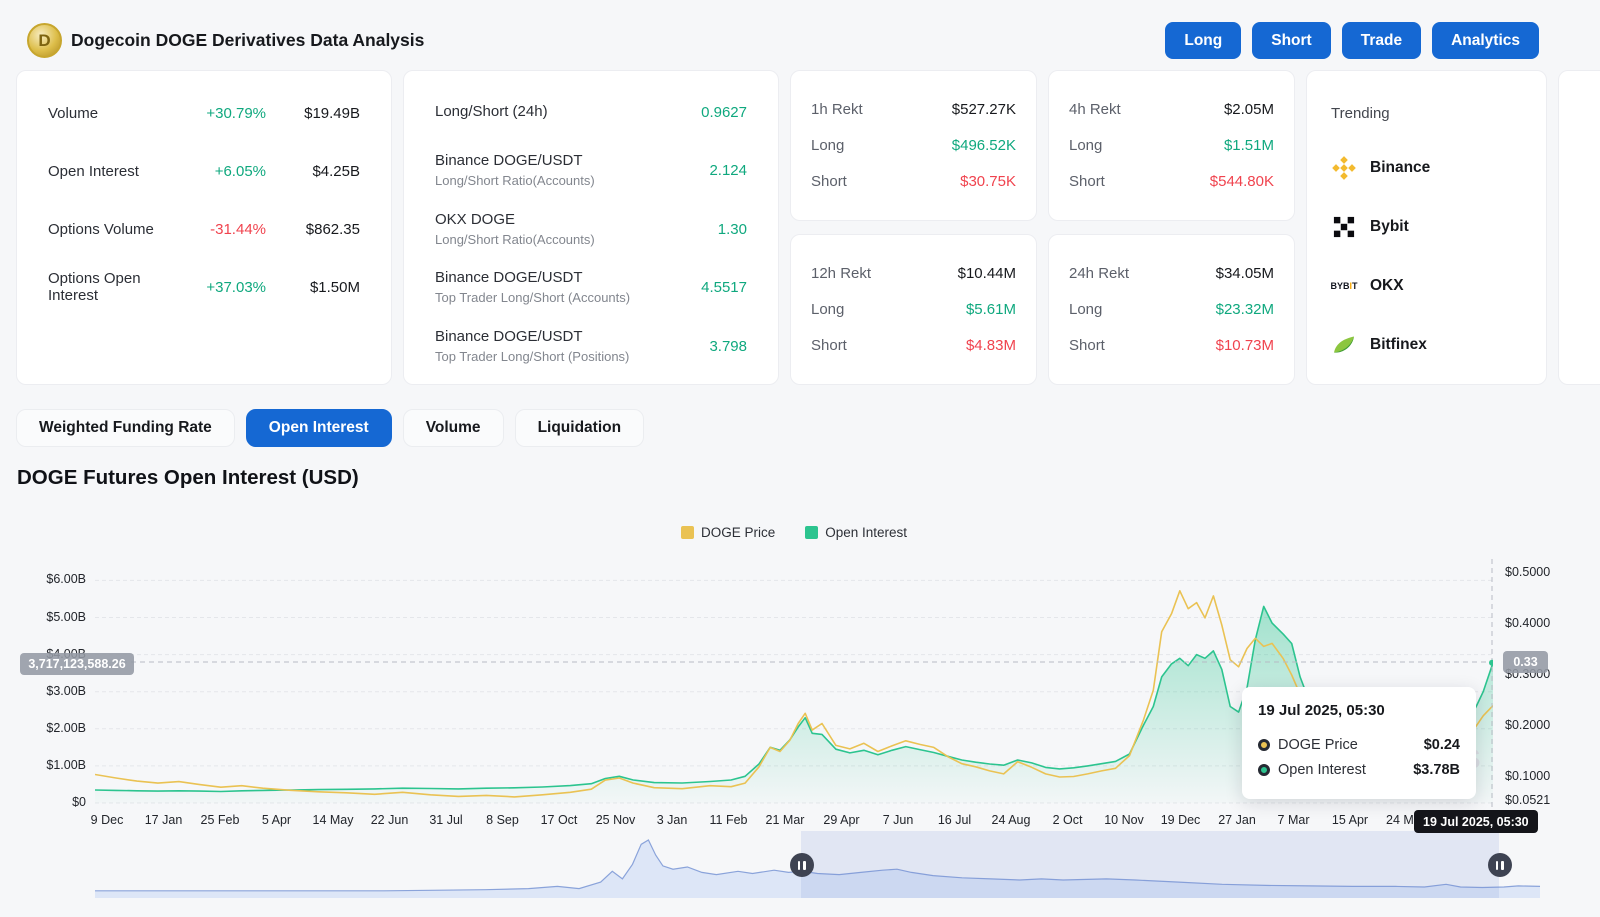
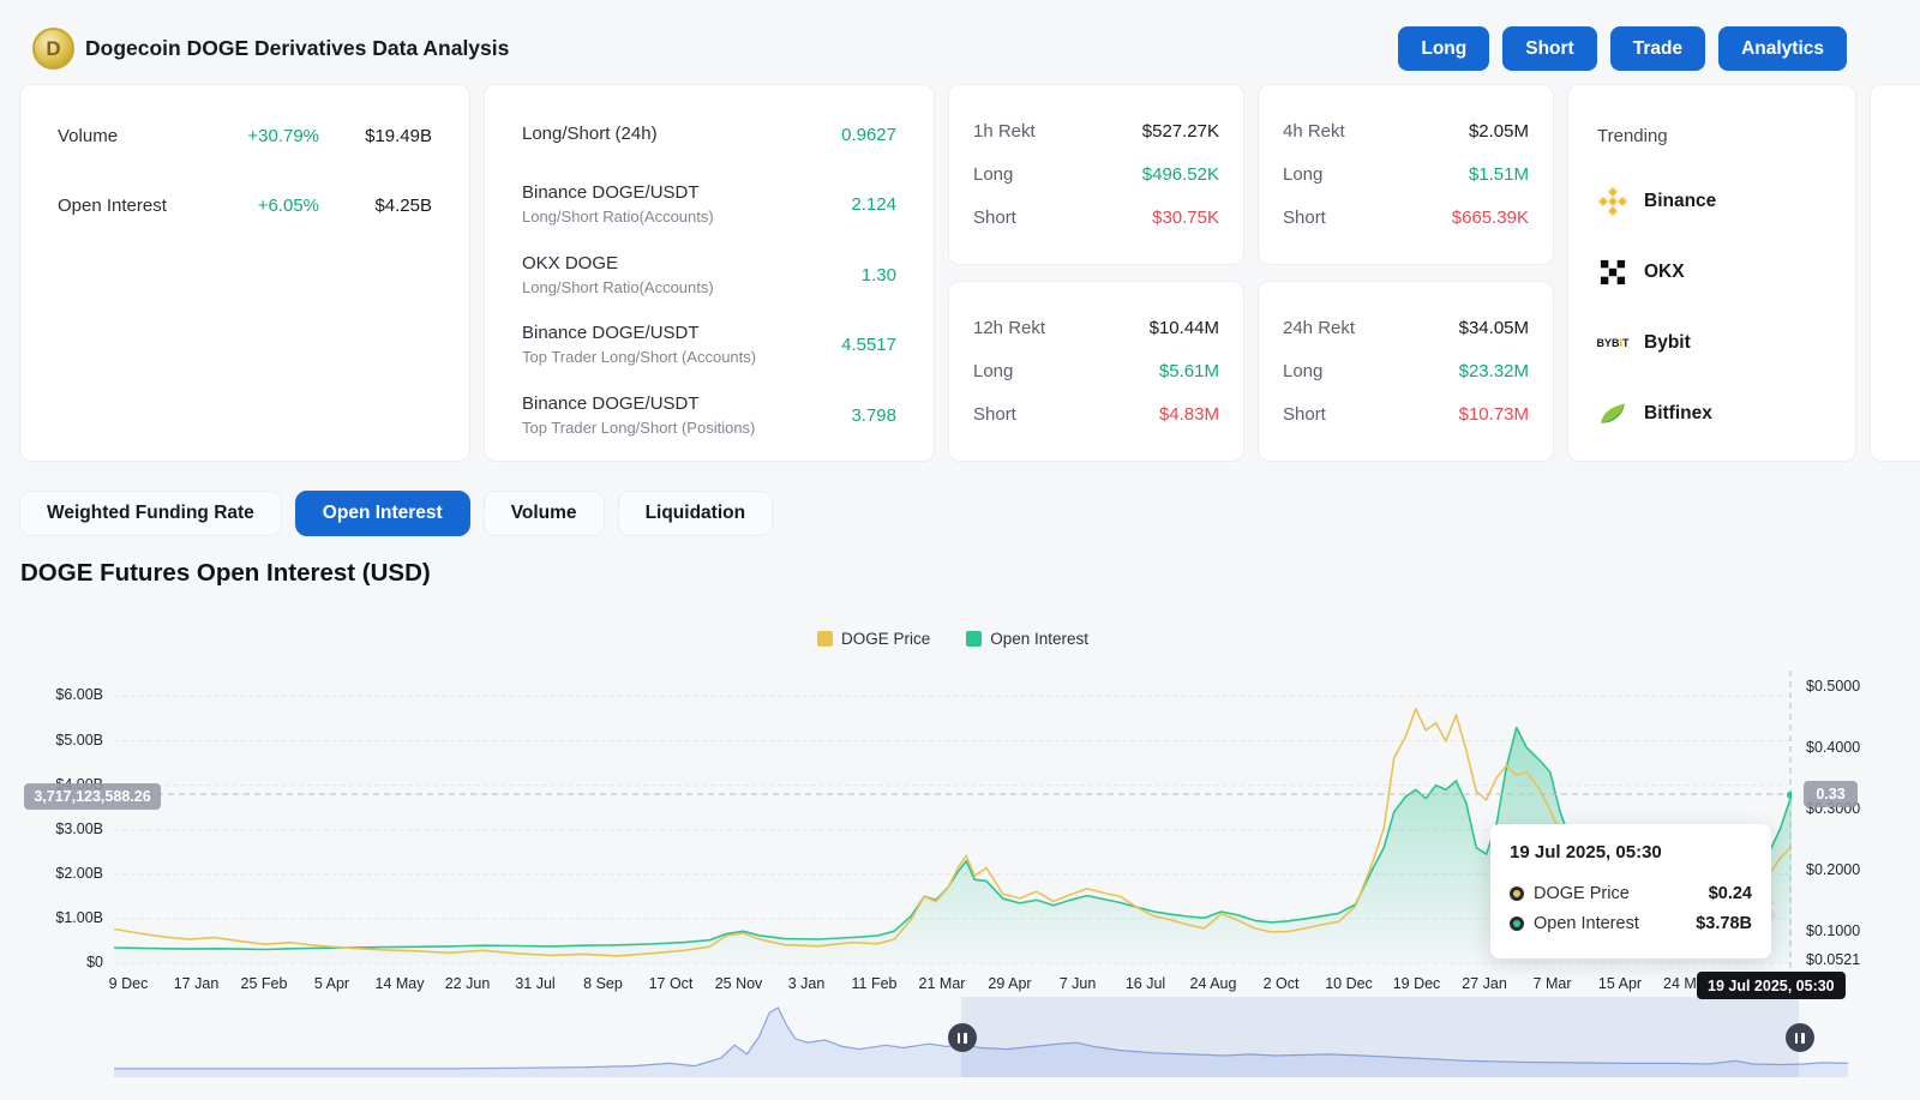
  D
  Dogecoin DOGE Derivatives Data Analysis
  Long
  Short
  Trade
  Analytics
  Volume
  +30.79%
  $19.49B
  Open Interest
  +6.05%
  $4.25B
- Options Volume
- -31.44%
- $862.35
- Options Open Interest
- +37.03%
- $1.50M
  Long/Short (24h)
  0.9627
  Binance DOGE/USDT
  Long/Short Ratio(Accounts)
  2.124
  OKX DOGE
  Long/Short Ratio(Accounts)
  1.30
  Binance DOGE/USDT
  Top Trader Long/Short (Accounts)
  4.5517
  Binance DOGE/USDT
  Top Trader Long/Short (Positions)
  3.798
  1h Rekt
  $527.27K
  Long
  $496.52K
  Short
  $30.75K
  4h Rekt
  $2.05M
  Long
  $1.51M
  Short
- $544.80K
+ $665.39K
  12h Rekt
  $10.44M
  Long
  $5.61M
  Short
  $4.83M
  24h Rekt
  $34.05M
  Long
  $23.32M
  Short
  $10.73M
  Trending
  Binance
- Bybit
+ OKX
  BYBIT
- OKX
+ Bybit
  Bitfinex
  Weighted Funding Rate
  Open Interest
  Volume
  Liquidation
  DOGE Futures Open Interest (USD)
  DOGE Price
  Open Interest
  $6.00B
  $5.00B
  $4.00B
  $3.00B
  $2.00B
  $1.00B
  $0
  $0.5000
  $0.4000
  $0.3000
  $0.2000
  $0.1000
  $0.0521
  9 Dec
  17 Jan
  25 Feb
  5 Apr
  14 May
  22 Jun
  31 Jul
  8 Sep
  17 Oct
  25 Nov
  3 Jan
  11 Feb
  21 Mar
  29 Apr
  7 Jun
  16 Jul
  24 Aug
  2 Oct
- 10 Nov
+ 10 Dec
  19 Dec
  27 Jan
  7 Mar
  15 Apr
  3,717,123,588.26
  0.33
  19 Jul 2025, 05:30
  19 Jul 2025, 05:30
  DOGE Price
  $0.24
  Open Interest
  $3.78B
